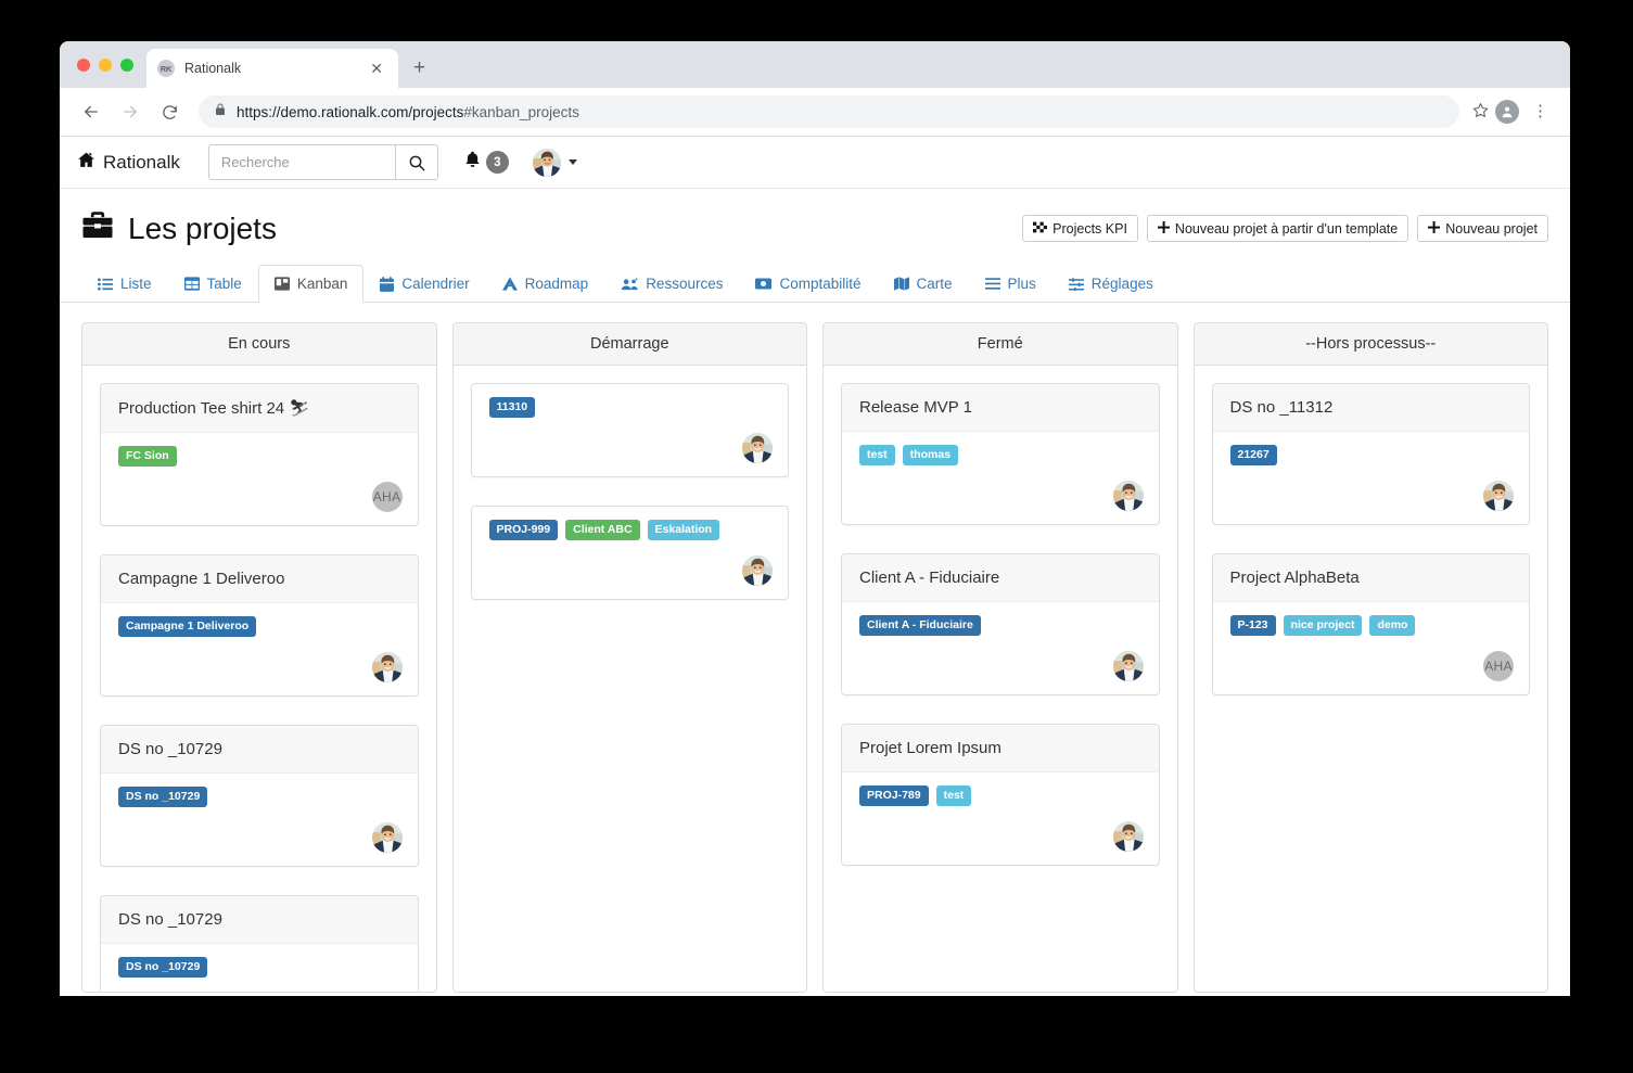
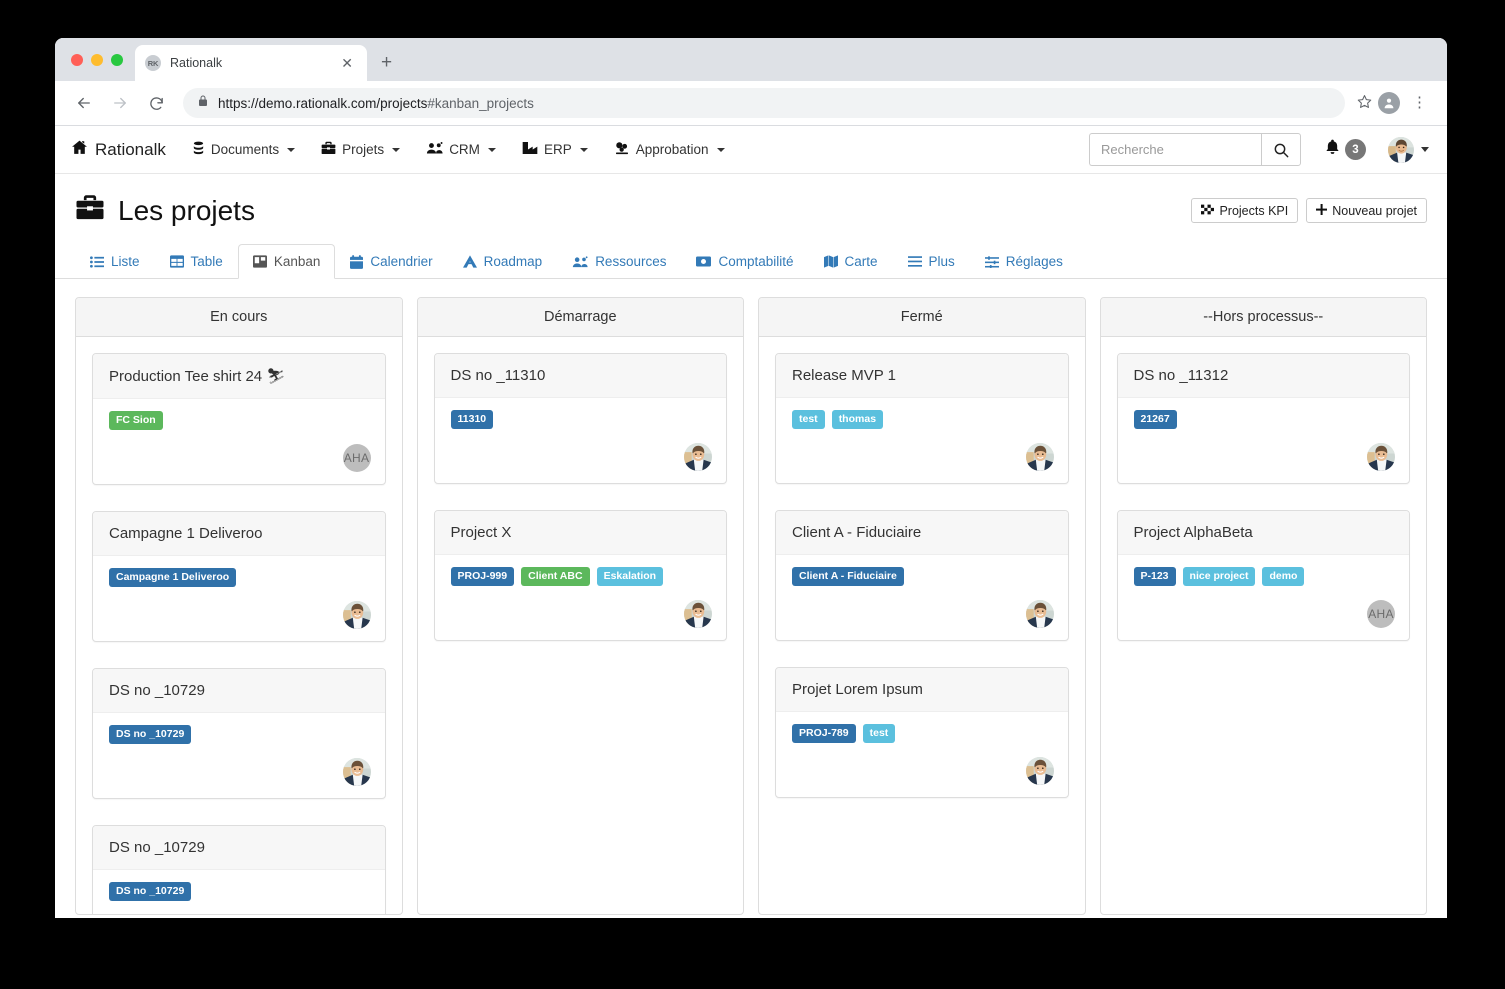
  RK
  Rationalk
  ✕
  +
  https://demo.rationalk.com/projects#kanban_projects
  ⋮
  Rationalk
+ Documents
+ Projets
+ CRM
+ ERP
+ Approbation
  Recherche
  3
  Les projets
  Projects KPI
- Nouveau projet à partir d'un template
  Nouveau projet
  Liste
  Table
  Kanban
  Calendrier
  Roadmap
  Ressources
  Comptabilité
  Carte
  Plus
  Réglages
  En cours
  Production Tee shirt 24 ⛷
  FC Sion
  AHA
  Campagne 1 Deliveroo
  Campagne 1 Deliveroo
  DS no _10729
  DS no _10729
  DS no _10729
  DS no _10729
  Démarrage
+ DS no _11310
  11310
+ Project X
  PROJ-999
  Client ABC
  Eskalation
  Fermé
  Release MVP 1
  test
  thomas
  Client A - Fiduciaire
  Client A - Fiduciaire
  Projet Lorem Ipsum
  PROJ-789
  test
  --Hors processus--
  DS no _11312
  21267
  Project AlphaBeta
  P-123
  nice project
  demo
  AHA
